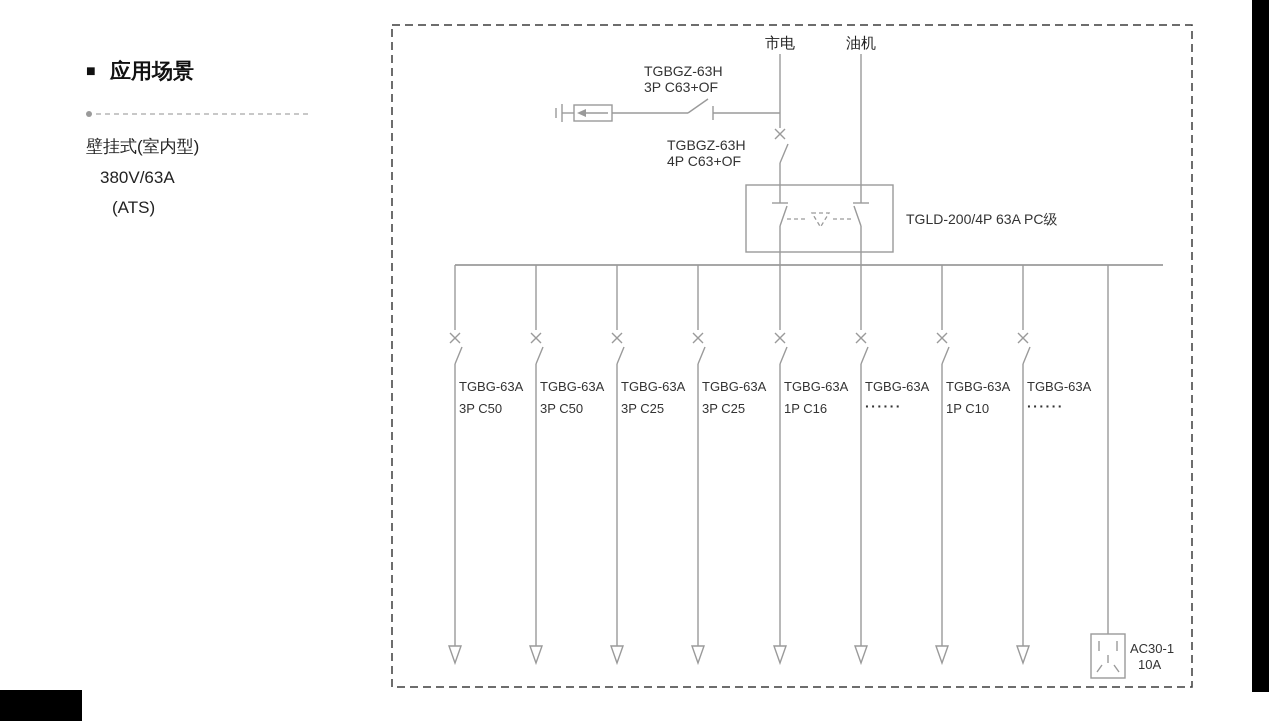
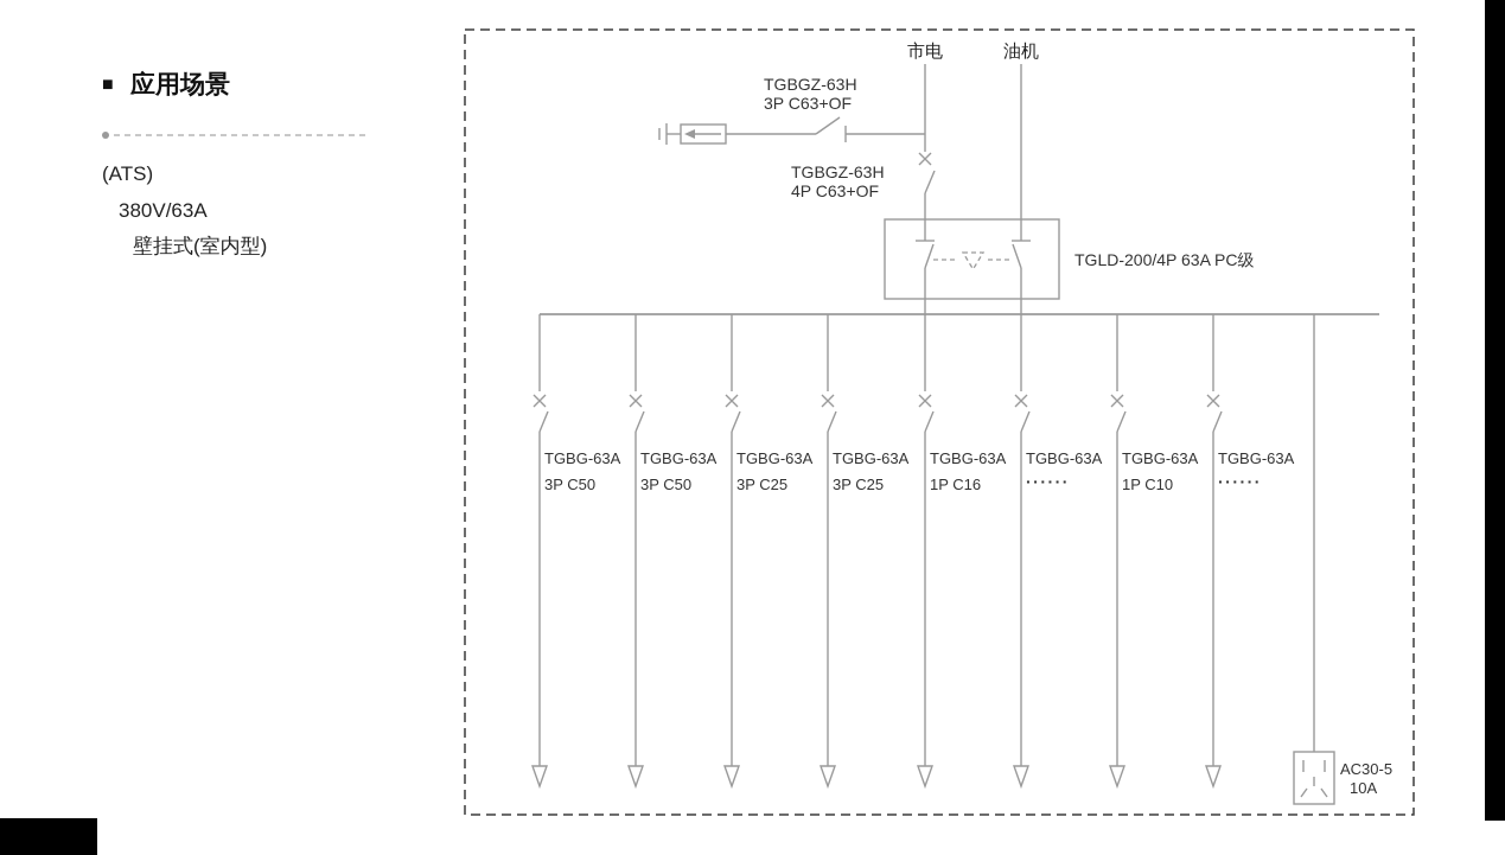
  ■
  应用场景
- 壁挂式(室内型)
+ (ATS)
  380V/63A
- (ATS)
+ 壁挂式(室内型)
  市电
  油机
  TGBGZ-63H
  4P C63+OF
  TGBGZ-63H
  3P C63+OF
  TGLD-200/4P 63A PC级
  TGBG-63A
  3P C50
  TGBG-63A
  3P C50
  TGBG-63A
  3P C25
  TGBG-63A
  3P C25
  TGBG-63A
  1P C16
  TGBG-63A
  ······
  TGBG-63A
  1P C10
  TGBG-63A
  ······
- AC30-1
+ AC30-5
  10A
